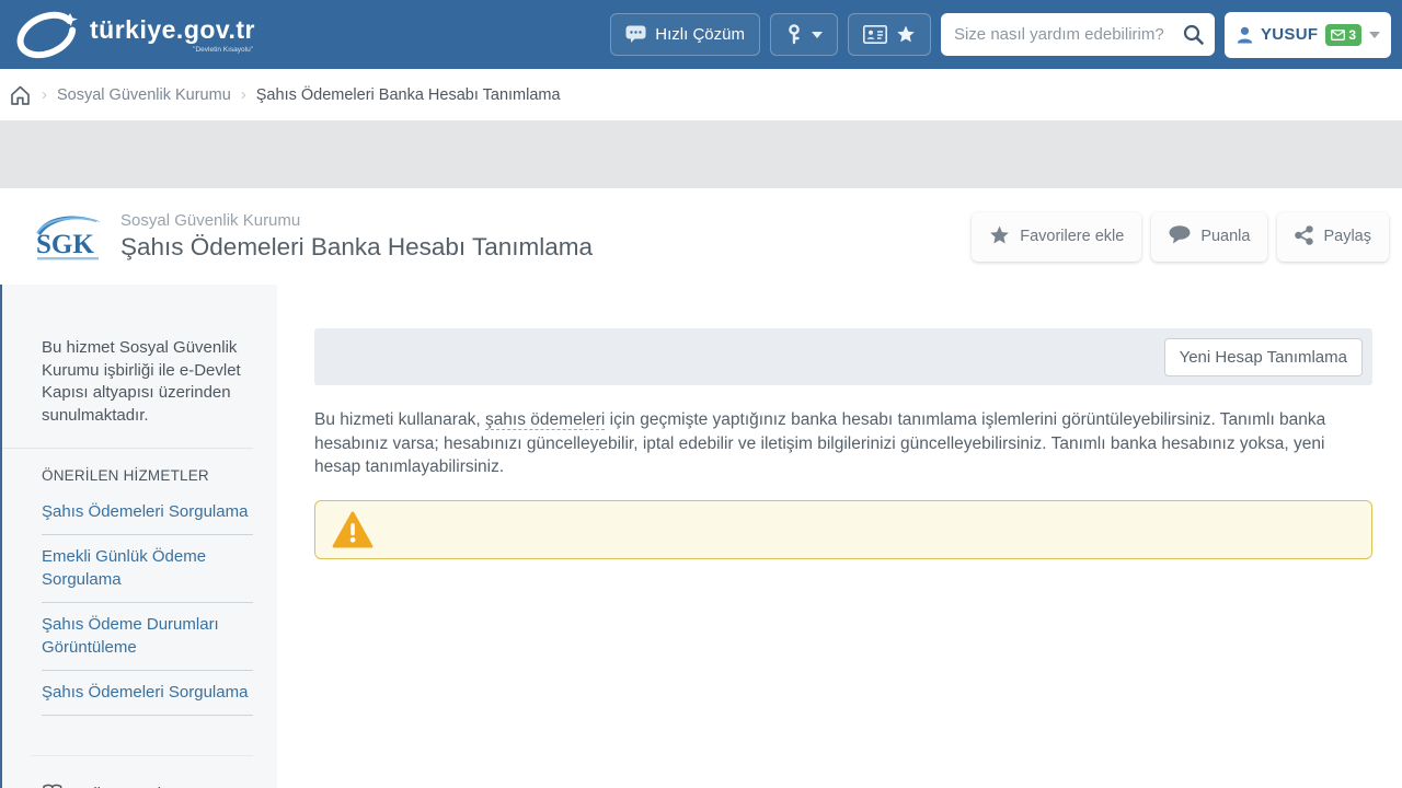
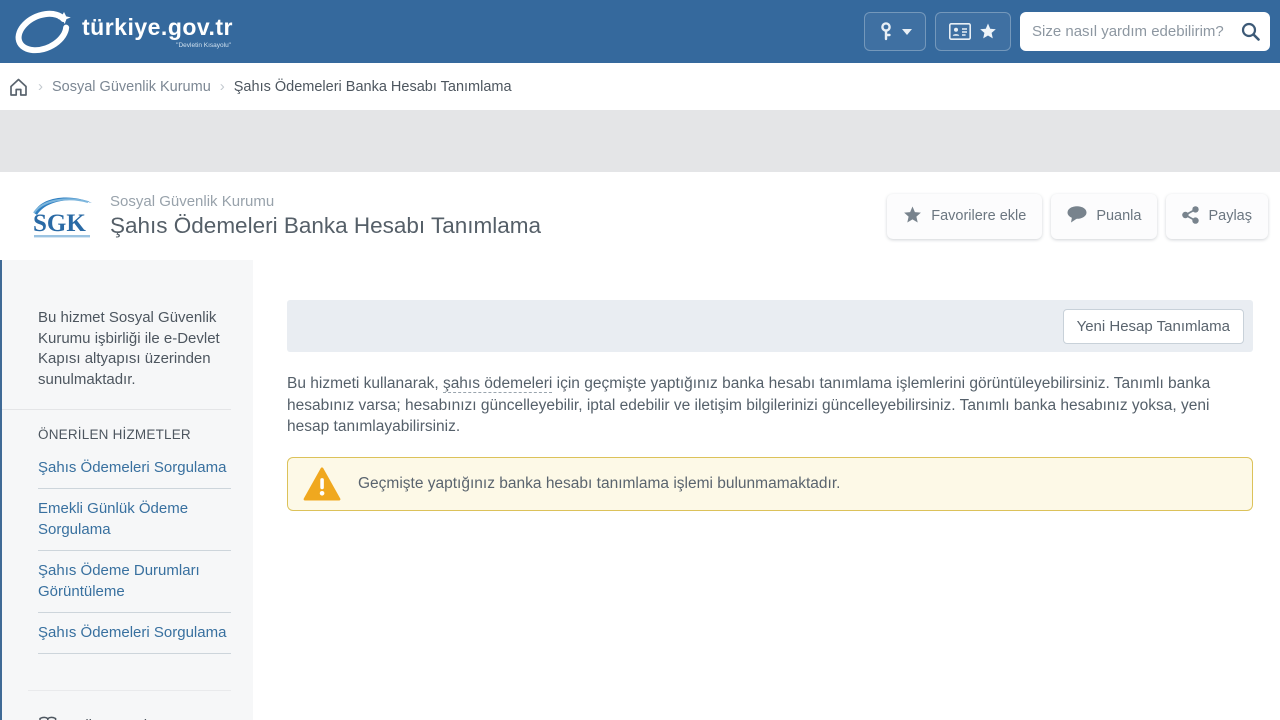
  türkiye.gov.tr
- Hızlı Çözüm
  Size nasıl yardım edebilirim?
- YUSUF
- 3
  ›
  Sosyal Güvenlik Kurumu
  ›
  Şahıs Ödemeleri Banka Hesabı Tanımlama
  SGK
  Sosyal Güvenlik Kurumu
  Şahıs Ödemeleri Banka Hesabı Tanımlama
  Favorilere ekle
  Puanla
  Paylaş
  Bu hizmet Sosyal Güvenlik Kurumu işbirliği ile e-Devlet Kapısı altyapısı üzerinden sunulmaktadır.
  ÖNERİLEN HİZMETLER
  Şahıs Ödemeleri Sorgulama
  Emekli Günlük Ödeme Sorgulama
  Şahıs Ödeme Durumları Görüntüleme
  Şahıs Ödemeleri Sorgulama
  Yeni Hesap Tanımlama
  Bu hizmeti kullanarak, şahıs ödemeleri için geçmişte yaptığınız banka hesabı tanımlama işlemlerini görüntüleyebilirsiniz. Tanımlı banka hesabınız varsa; hesabınızı güncelleyebilir, iptal edebilir ve iletişim bilgilerinizi güncelleyebilirsiniz. Tanımlı banka hesabınız yoksa, yeni hesap tanımlayabilirsiniz.
+ Geçmişte yaptığınız banka hesabı tanımlama işlemi bulunmamaktadır.
